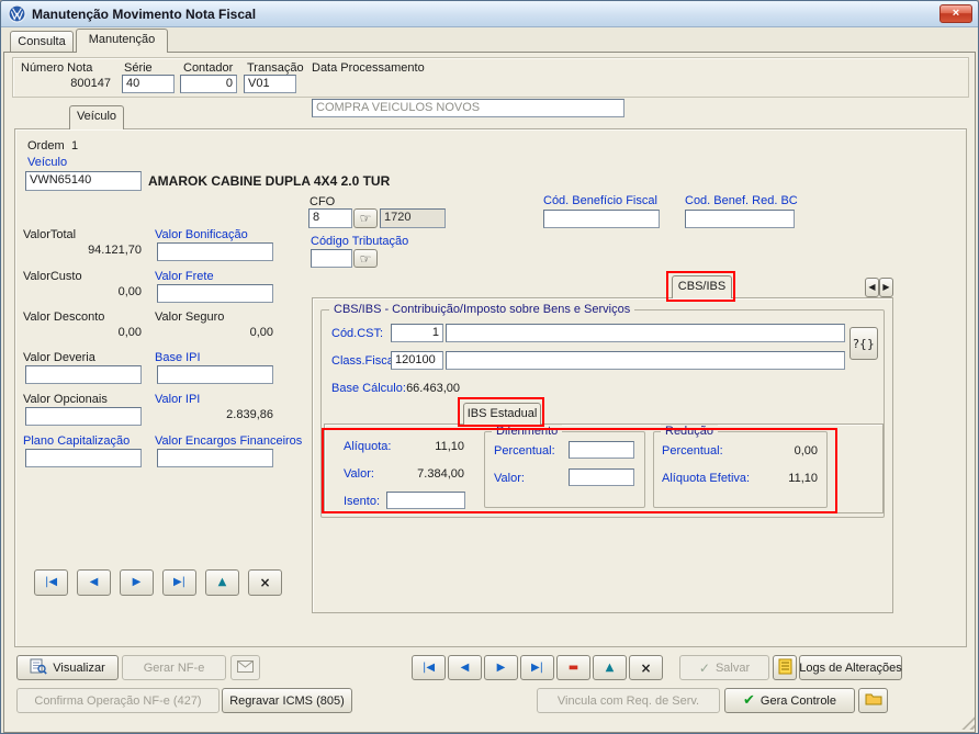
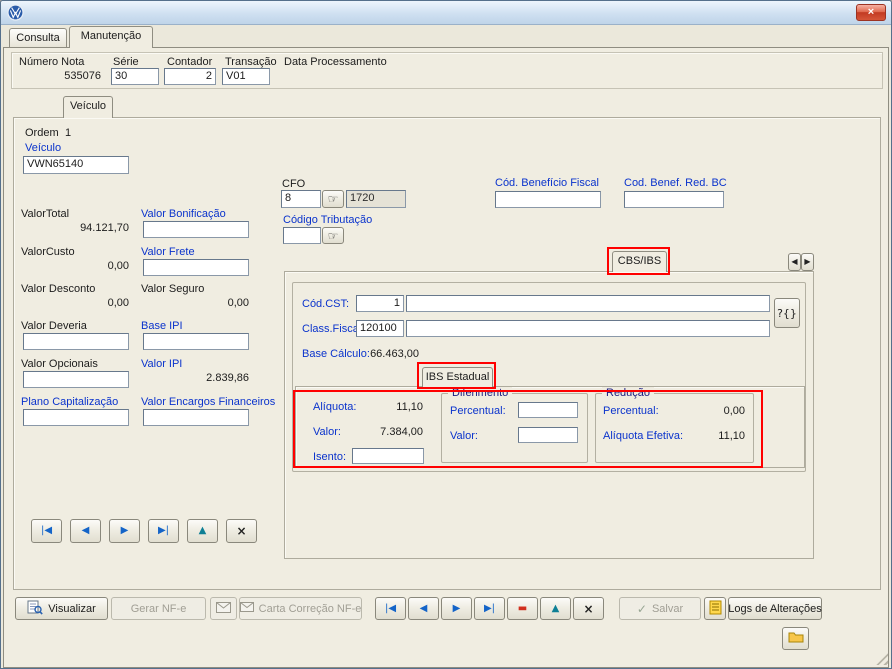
- Manutenção Movimento Nota Fiscal
  ×
  Consulta
  Manutenção
  Número Nota
  Série
  Contador
  Transação
  Data Processamento
- 800147
+ 535076
- 40
+ 30
- 0
+ 2
  V01
- COMPRA VEICULOS NOVOS
  Veículo
  Ordem
  1
  Veículo
  VWN65140
- AMAROK CABINE DUPLA 4X4 2.0 TUR
  CFO
  8
  ☞
  1720
  Cód. Benefício Fiscal
  Cod. Benef. Red. BC
  ValorTotal
  94.121,70
  ValorCusto
  0,00
  Valor Desconto
  0,00
  Valor Deveria
  Valor Opcionais
  Plano Capitalização
  Valor Bonificação
  Valor Frete
  Valor Seguro
  0,00
  Base IPI
  Valor IPI
  2.839,86
  Valor Encargos Financeiros
  Código Tributação
  ☞
  CBS/IBS
  ◀
  ▶
- CBS/IBS - Contribuição/Imposto sobre Bens e Serviços
  Cód.CST:
  1
  ?{}
  Class.Fisc
  120100
  Base Cálculo:
  66.463,00
  IBS Estadual
  Alíquota:
  11,10
  Valor:
  7.384,00
  Isento:
  Diferimento
  Percentual:
  Valor:
  Redução
  Percentual:
  0,00
  Alíquota Efetiva:
  11,10
  |◀
  ◀
  ▶
  ▶|
  ▲
  ×
  Visualizar
  Gerar NF-e
+ Carta Correção NF-e
  |◀
  ◀
  ▶
  ▶|
  ▬
  ▲
  ×
  ✓
  Salvar
  Logs de Alterações
- Confirma Operação NF-e (427)
- Regravar ICMS (805)
- Vincula com Req. de Serv.
- ✔
- Gera Controle
